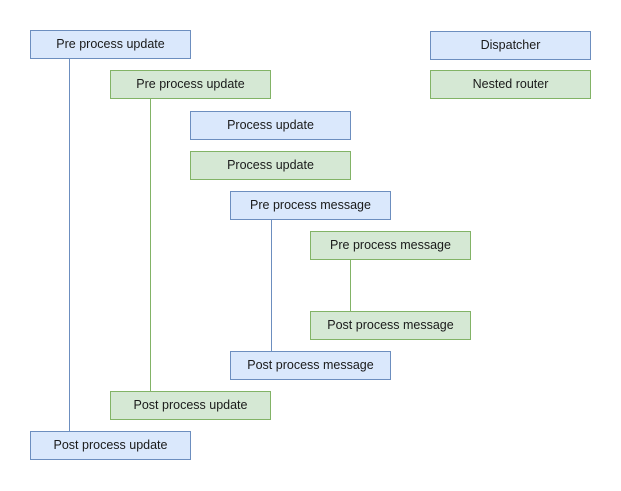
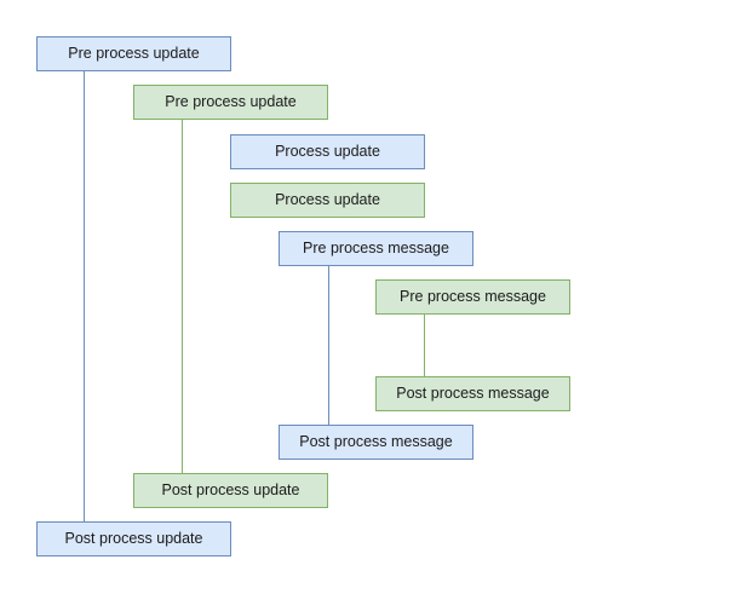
  Pre process update
  Pre process update
  Process update
  Process update
  Pre process message
  Pre process message
  Post process message
  Post process message
  Post process update
  Post process update
- Dispatcher
- Nested router
